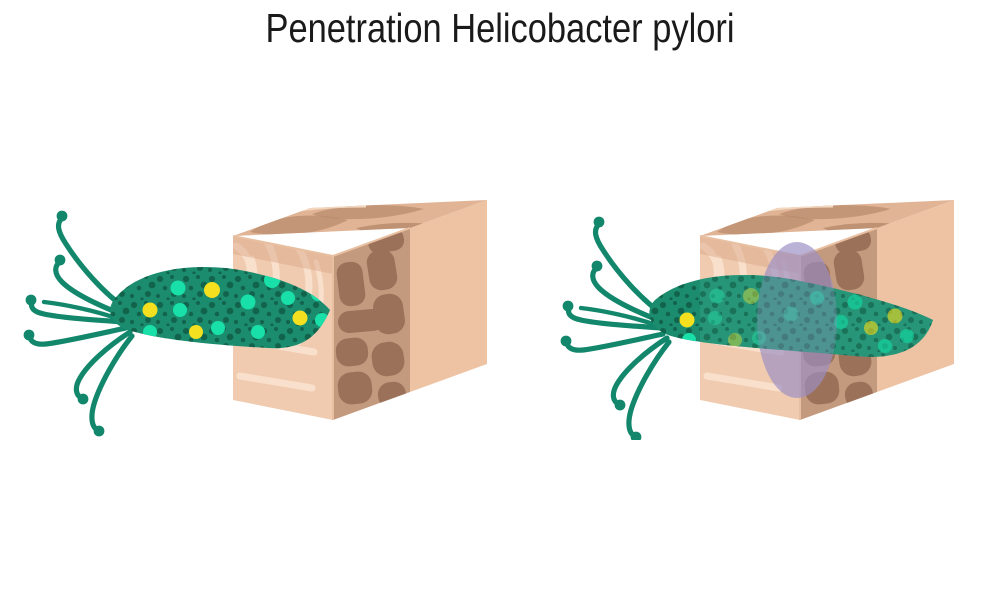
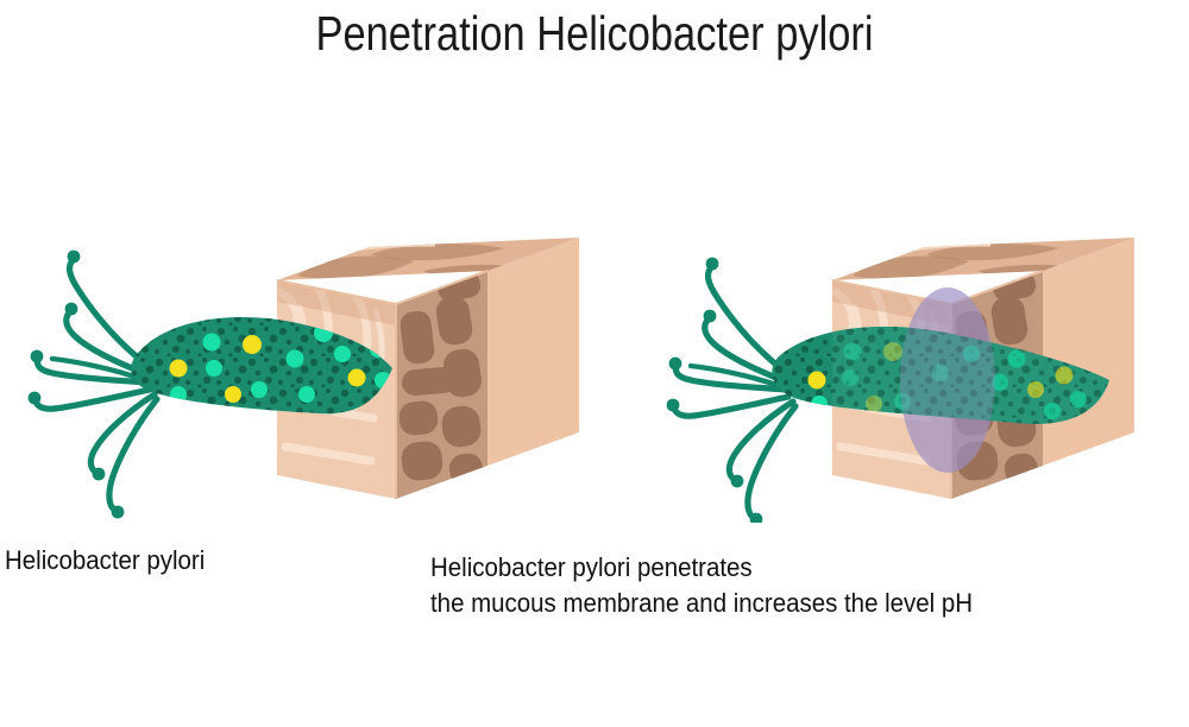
  Penetration Helicobacter pylori
+ Helicobacter pylori
+ Helicobacter pylori penetrates
+ the mucous membrane and increases the level pH
